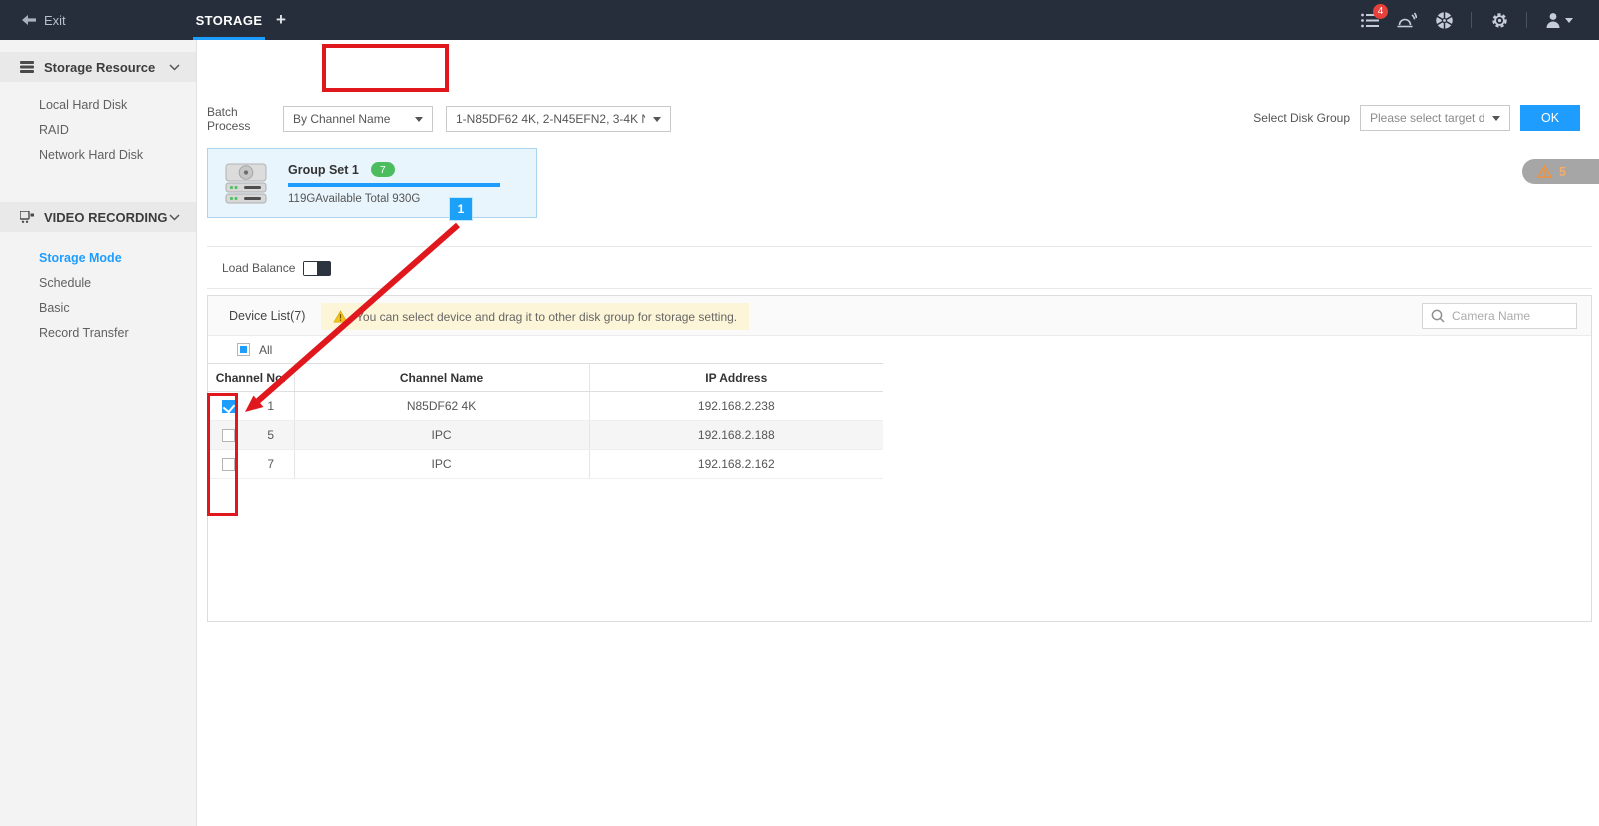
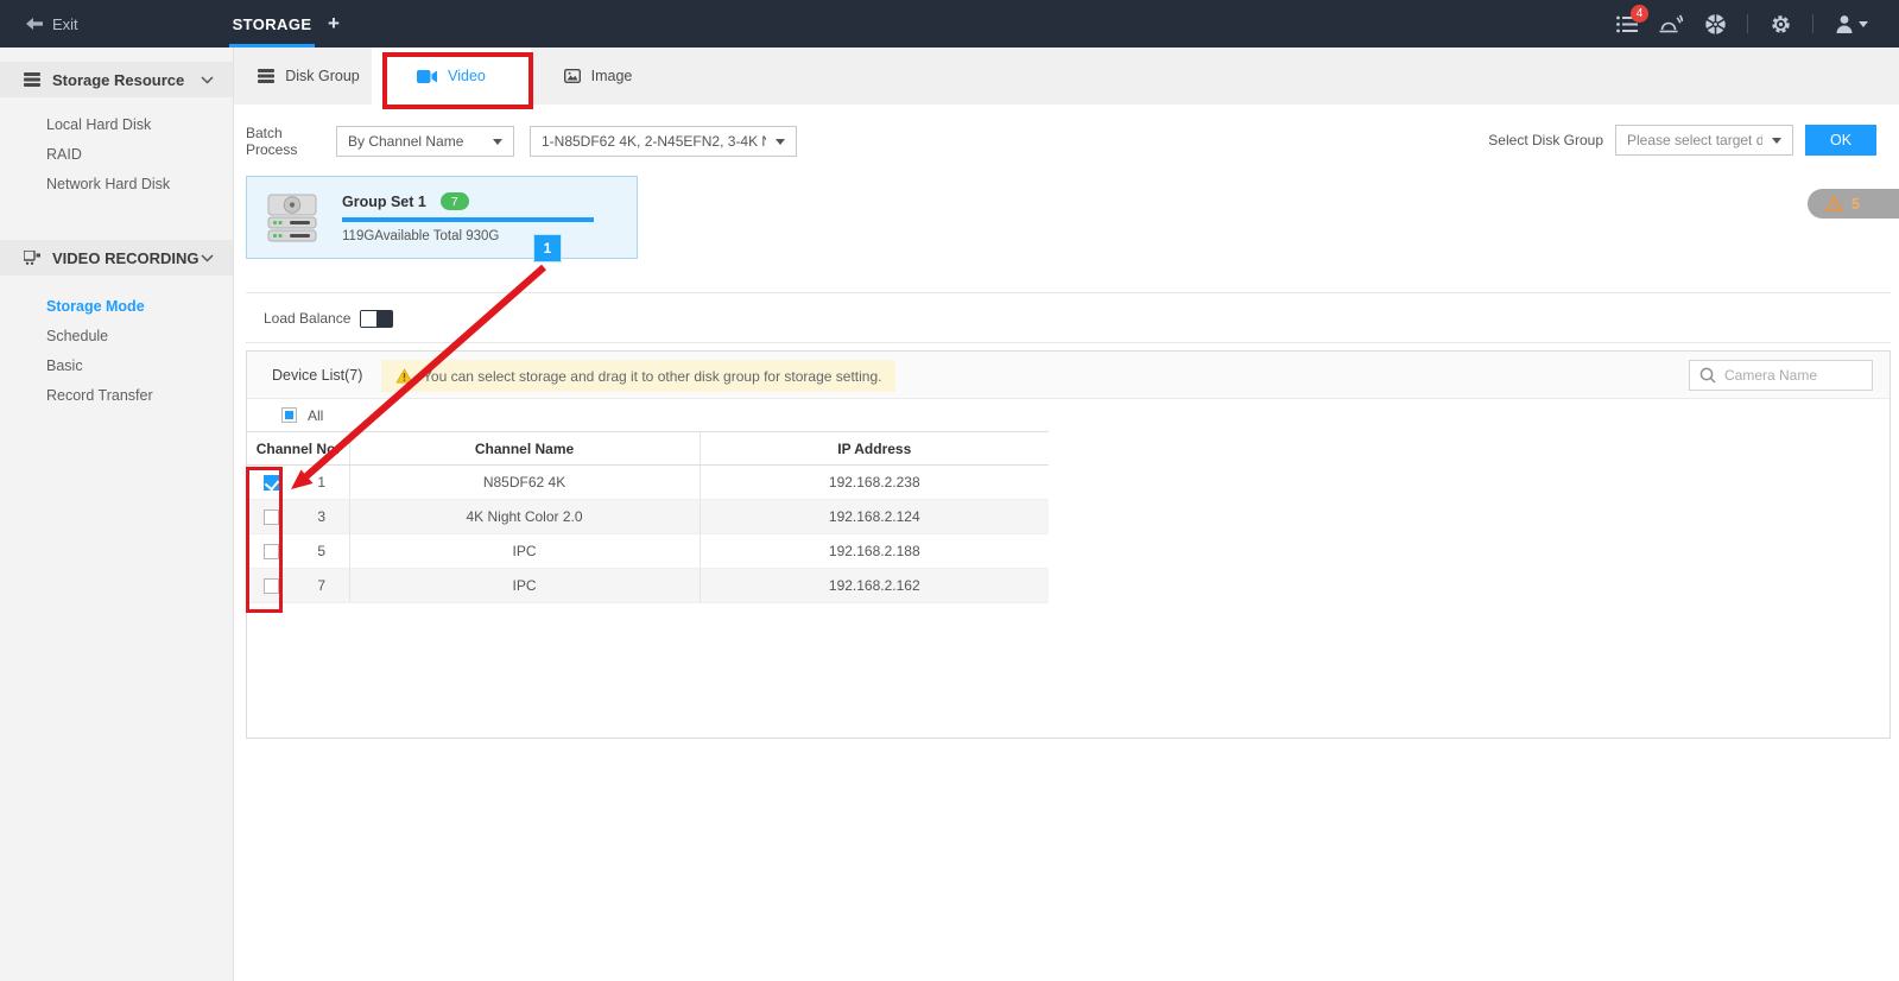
  Exit
  STORAGE
  +
  4
  Storage Resource
  Local Hard Disk
  RAID
  Network Hard Disk
  VIDEO RECORDING
  Storage Mode
  Schedule
  Basic
  Record Transfer
+ Disk Group
+ Video
+ Image
  Batch Process
  By Channel Name
  1-N85DF62 4K, 2-N45EFN2, 3-4K
  Select Disk Group
  Please select target d
  OK
  Group Set 1
  7
  119GAvailable Total 930G
  1
  5
  Load Balance
  Device List(7)
- You can select device and drag it to other disk group for storage setting.
+ You can select storage and drag it to other disk group for storage setting.
  Camera Name
  All
  Channel No	Channel Name	IP Address
  	1	N85DF62 4K	192.168.2.238
+ 	3	4K Night Color 2.0	192.168.2.124
  	5	IPC	192.168.2.188
  	7	IPC	192.168.2.162
